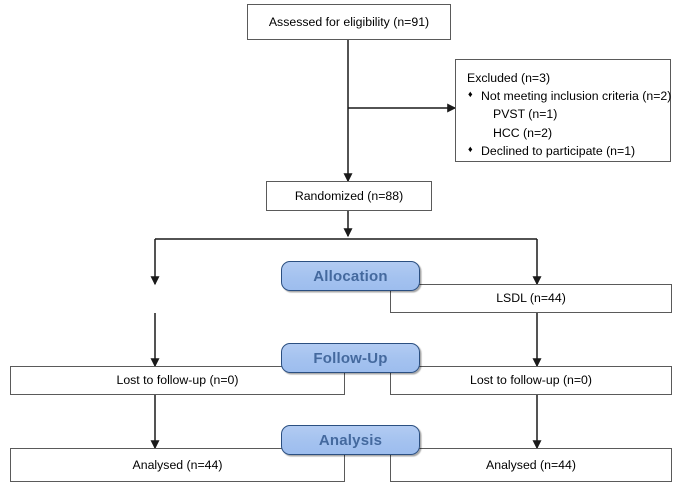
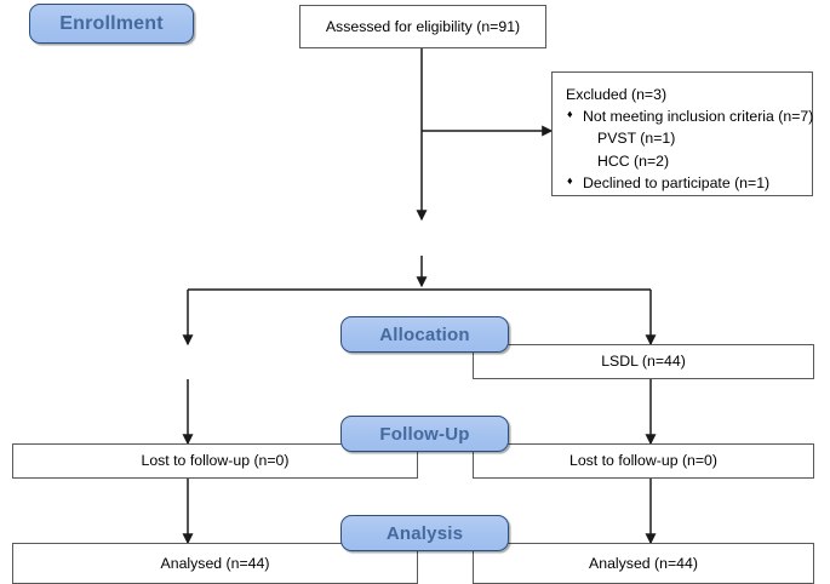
  Assessed for eligibility (n=91)
  Excluded (n=3)
  ♦
- Not meeting inclusion criteria (n=2)
+ Not meeting inclusion criteria (n=7)
  PVST (n=1)
  HCC (n=2)
  ♦
  Declined to participate (n=1)
- Randomized (n=88)
  LSDL (n=44)
  Lost to follow-up (n=0)
  Lost to follow-up (n=0)
  Analysed (n=44)
  Analysed (n=44)
+ Enrollment
  Allocation
  Follow-Up
  Analysis
